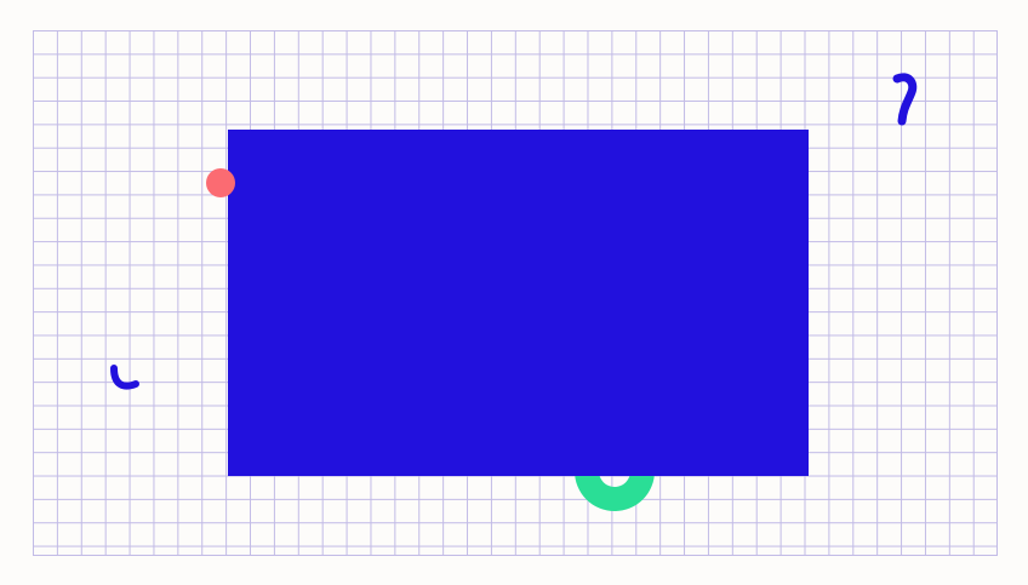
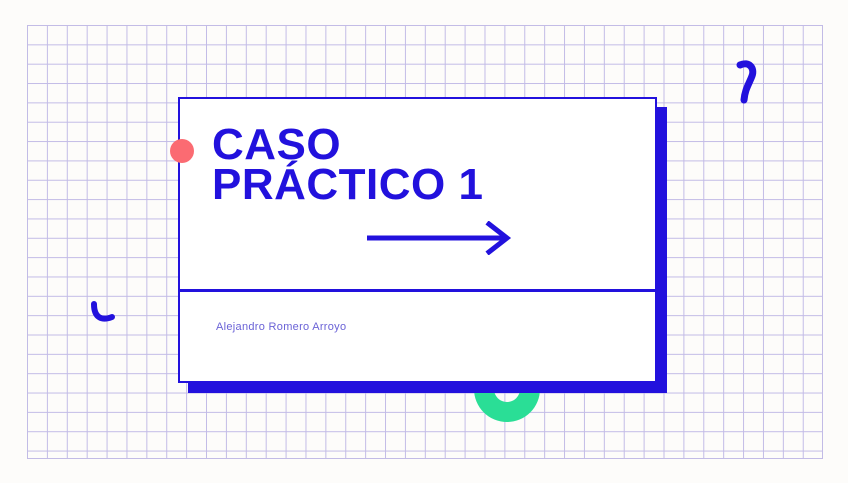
+ CASO
+ PRÁCTICO 1
+ Alejandro Romero Arroyo
